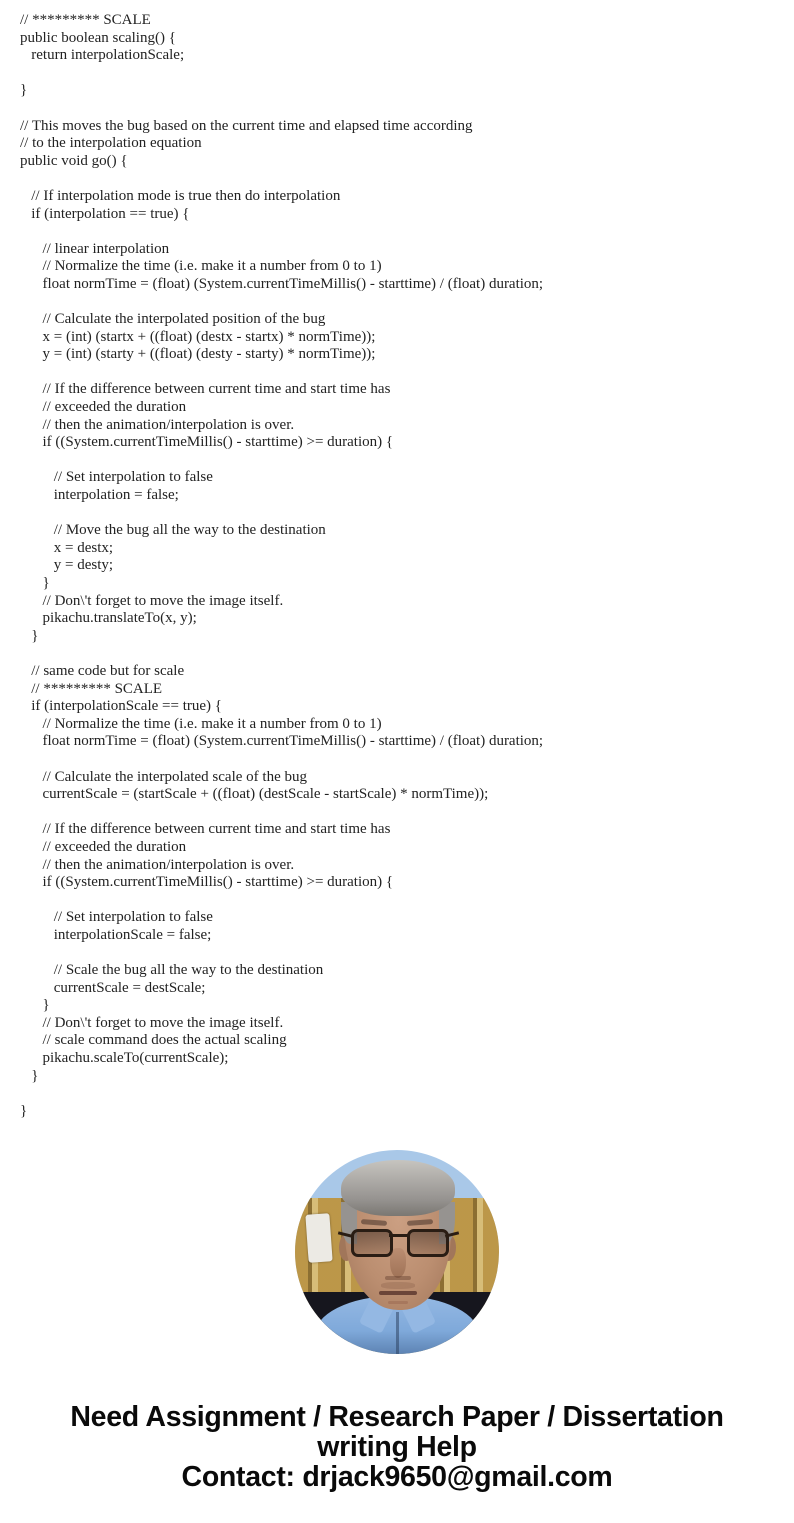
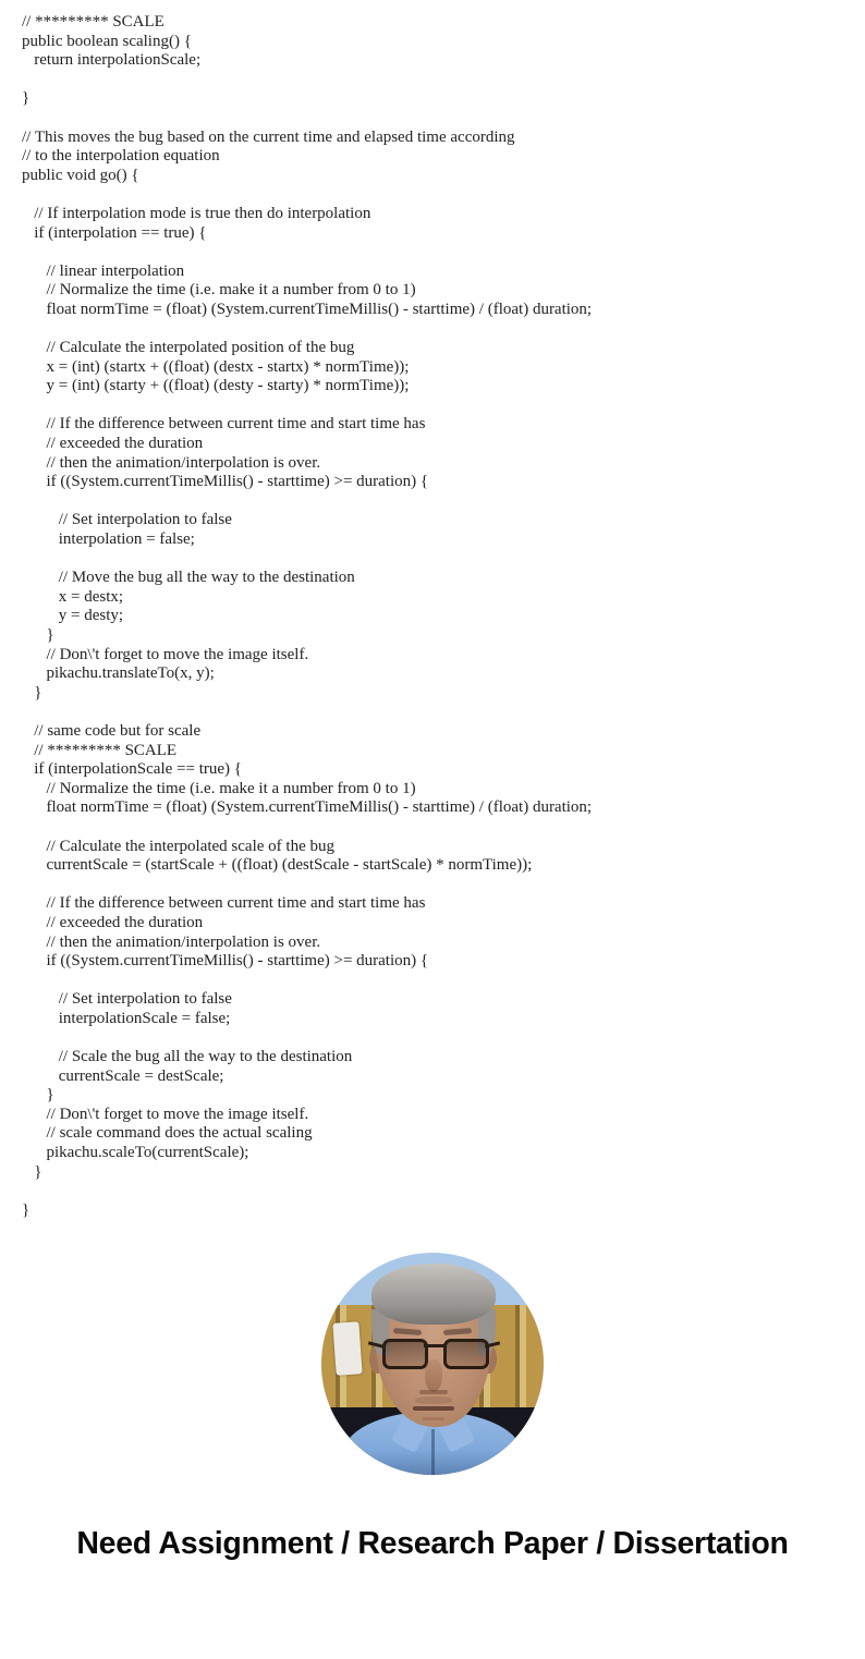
  // ********* SCALE
  public boolean scaling() {
  return interpolationScale;
  }
  // This moves the bug based on the current time and elapsed time according
  // to the interpolation equation
  public void go() {
  // If interpolation mode is true then do interpolation
  if (interpolation == true) {
  // linear interpolation
  // Normalize the time (i.e. make it a number from 0 to 1)
  float normTime = (float) (System.currentTimeMillis() - starttime) / (float) duration;
  // Calculate the interpolated position of the bug
  x = (int) (startx + ((float) (destx - startx) * normTime));
  y = (int) (starty + ((float) (desty - starty) * normTime));
  // If the difference between current time and start time has
  // exceeded the duration
  // then the animation/interpolation is over.
  if ((System.currentTimeMillis() - starttime) >= duration) {
  // Set interpolation to false
  interpolation = false;
  // Move the bug all the way to the destination
  x = destx;
  y = desty;
  }
  // Don\'t forget to move the image itself.
  pikachu.translateTo(x, y);
  }
  // same code but for scale
  // ********* SCALE
  if (interpolationScale == true) {
  // Normalize the time (i.e. make it a number from 0 to 1)
  float normTime = (float) (System.currentTimeMillis() - starttime) / (float) duration;
  // Calculate the interpolated scale of the bug
  currentScale = (startScale + ((float) (destScale - startScale) * normTime));
  // If the difference between current time and start time has
  // exceeded the duration
  // then the animation/interpolation is over.
  if ((System.currentTimeMillis() - starttime) >= duration) {
  // Set interpolation to false
  interpolationScale = false;
  // Scale the bug all the way to the destination
  currentScale = destScale;
  }
  // Don\'t forget to move the image itself.
  // scale command does the actual scaling
  pikachu.scaleTo(currentScale);
  }
  }
  Need Assignment / Research Paper / Dissertation
- writing Help
- Contact: drjack9650@gmail.com
